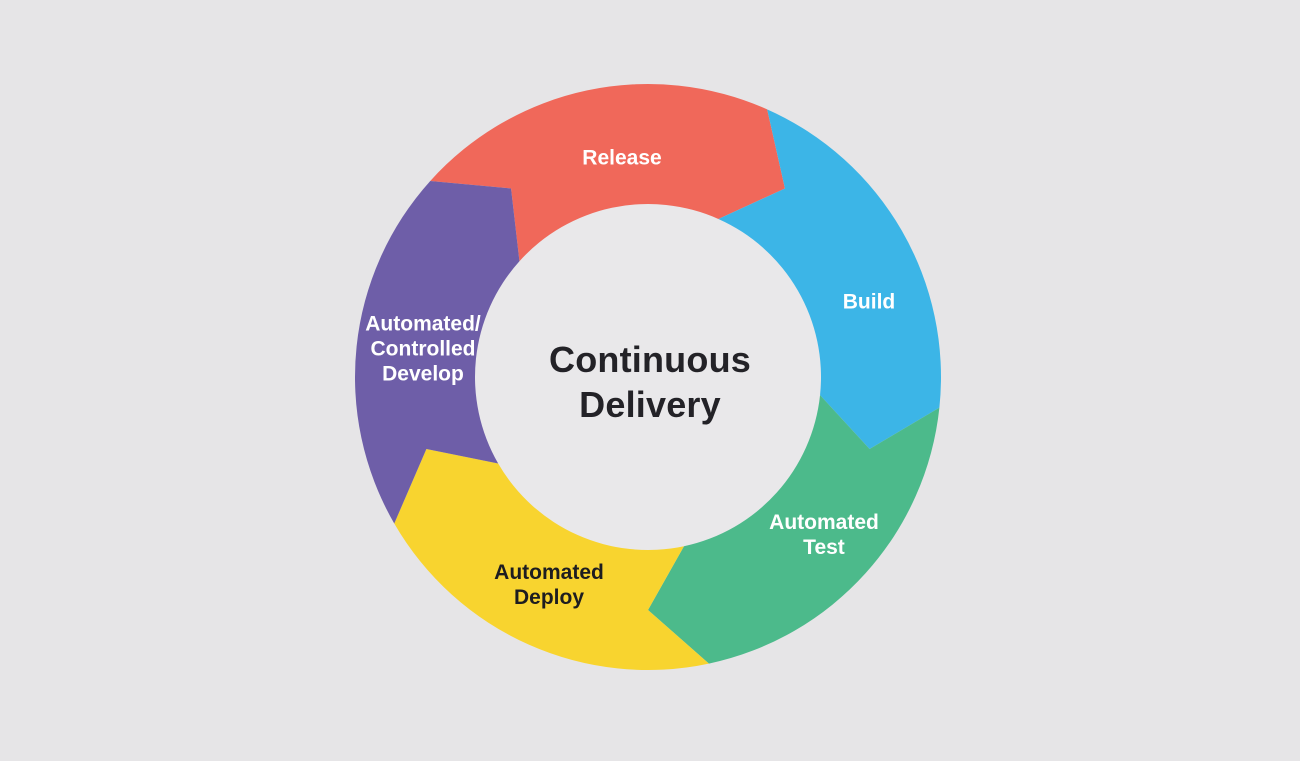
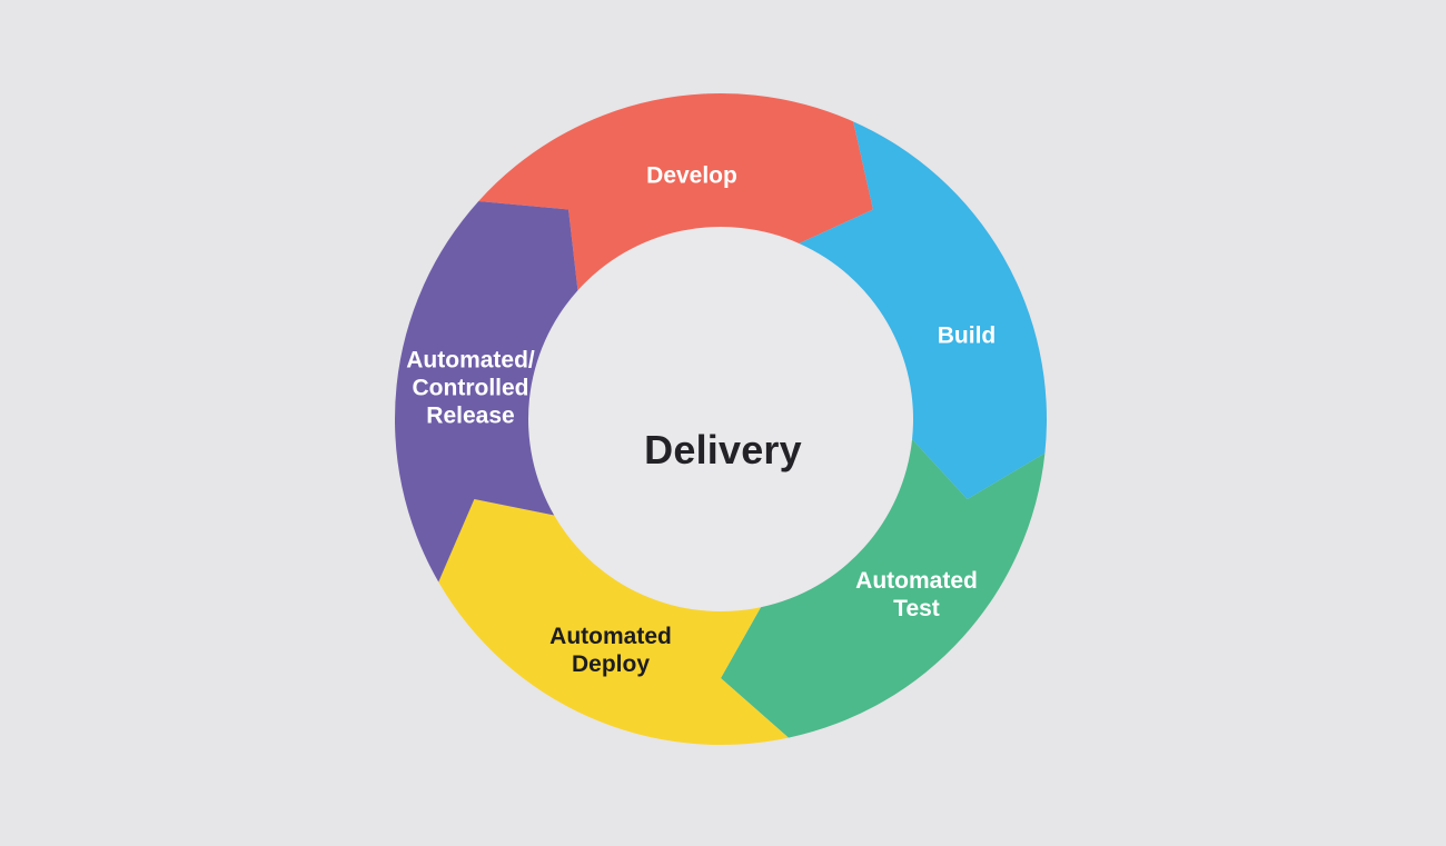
- Continuous
  Delivery
- Release
+ Develop
  Build
  Automated
  Test
  Automated
  Deploy
  Automated/
  Controlled
- Develop
+ Release
